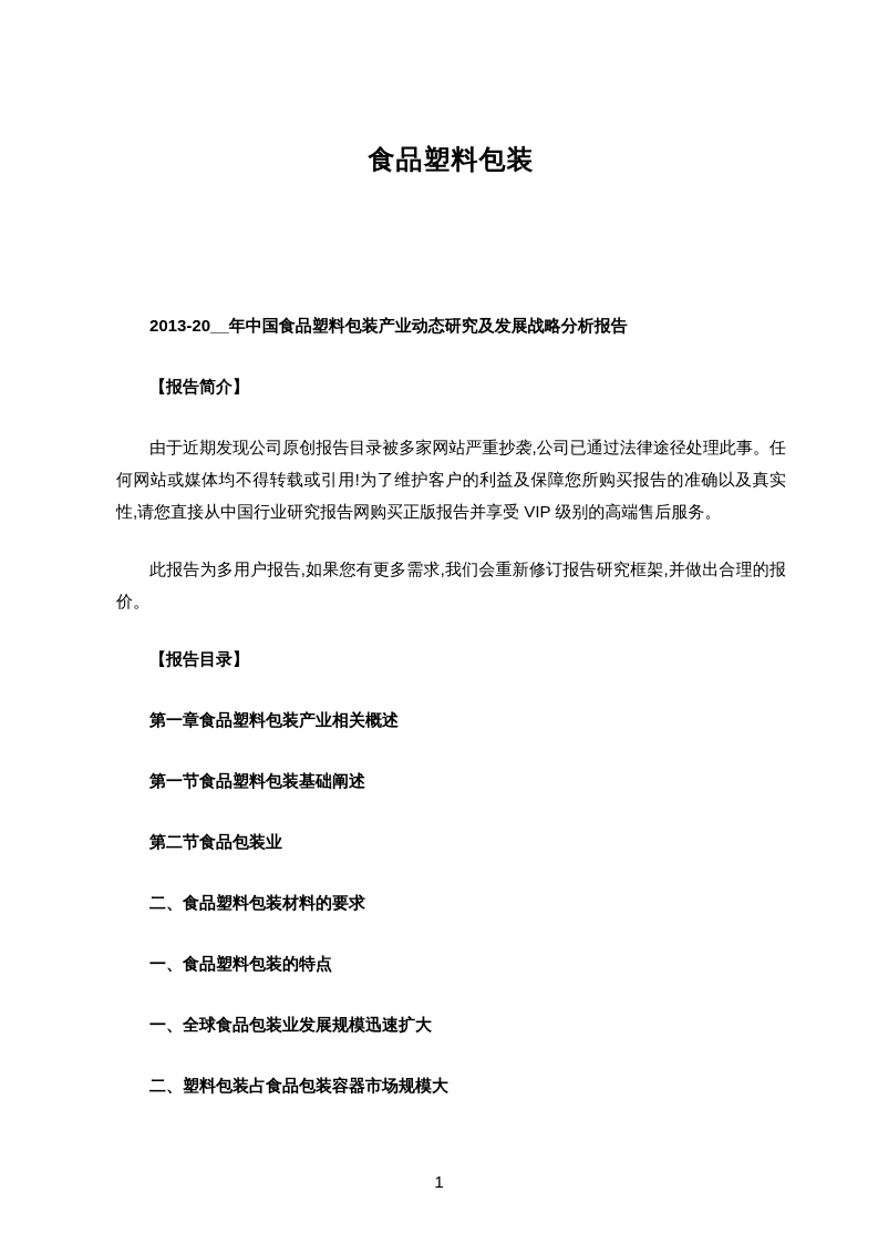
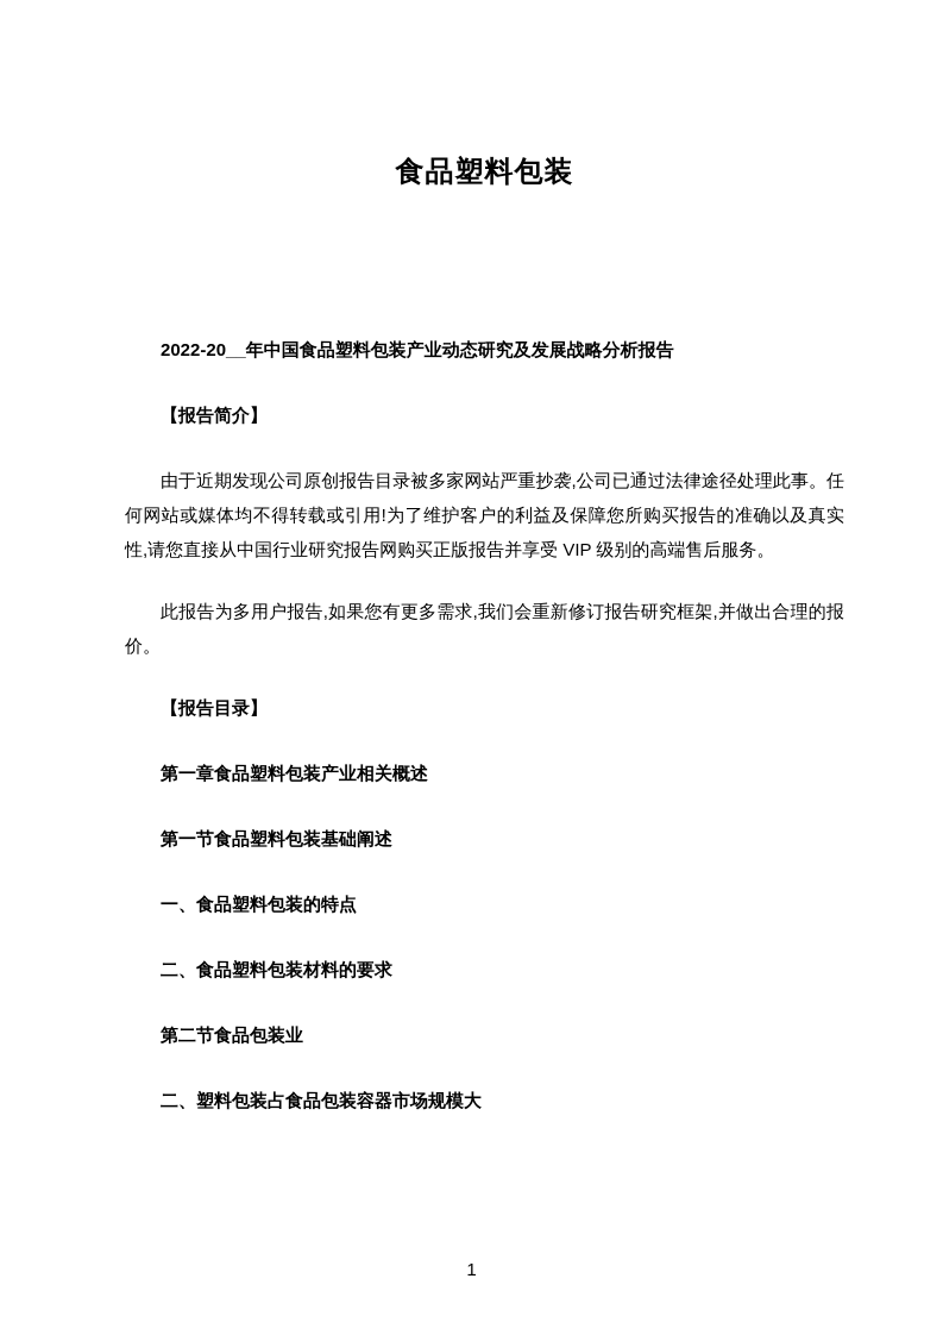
  食品塑料包装
- 2013-20__年中国食品塑料包装产业动态研究及发展战略分析报告
+ 2022-20__年中国食品塑料包装产业动态研究及发展战略分析报告
  【报告简介】
  由于近期发现公司原创报告目录被多家网站严重抄袭,公司已通过法律途径处理此事。任何网站或媒体均不得转载或引用!为了维护客户的利益及保障您所购买报告的准确以及真实性,请您直接从中国行业研究报告网购买正版报告并享受 VIP 级别的高端售后服务。
  此报告为多用户报告,如果您有更多需求,我们会重新修订报告研究框架,并做出合理的报价。
  【报告目录】
  第一章食品塑料包装产业相关概述
  第一节食品塑料包装基础阐述
- 第二节食品包装业
+ 一、食品塑料包装的特点
  二、食品塑料包装材料的要求
- 一、食品塑料包装的特点
+ 第二节食品包装业
- 一、全球食品包装业发展规模迅速扩大
  二、塑料包装占食品包装容器市场规模大
  1
